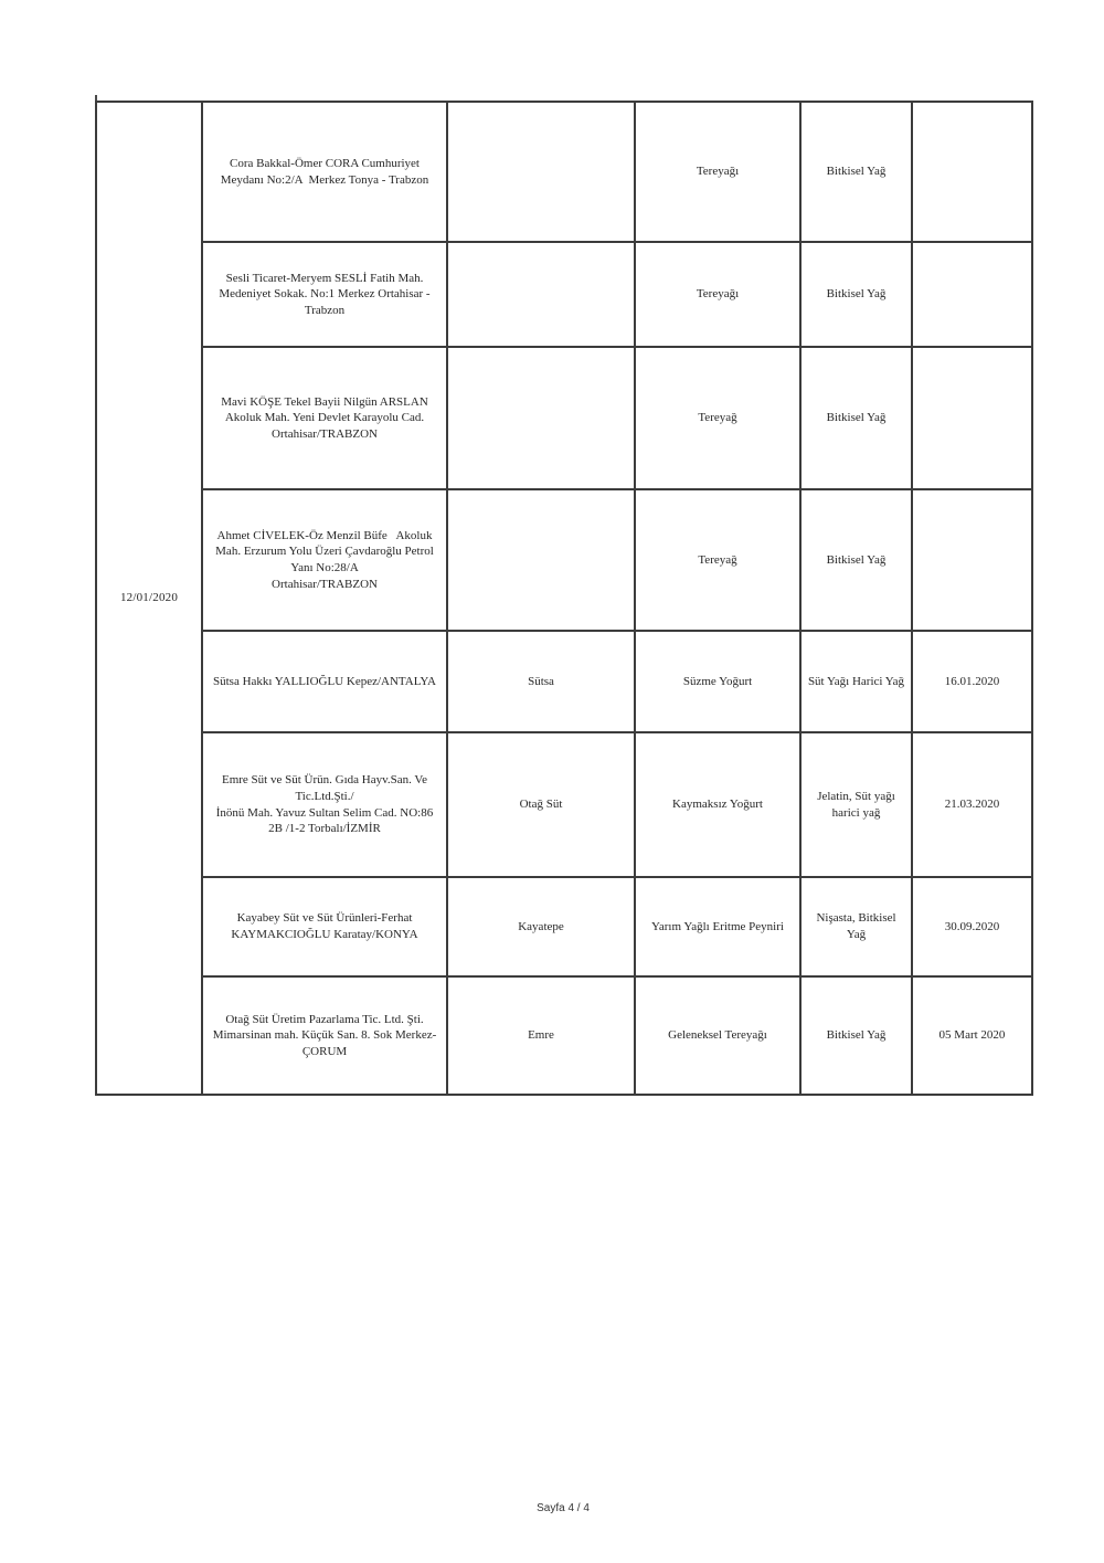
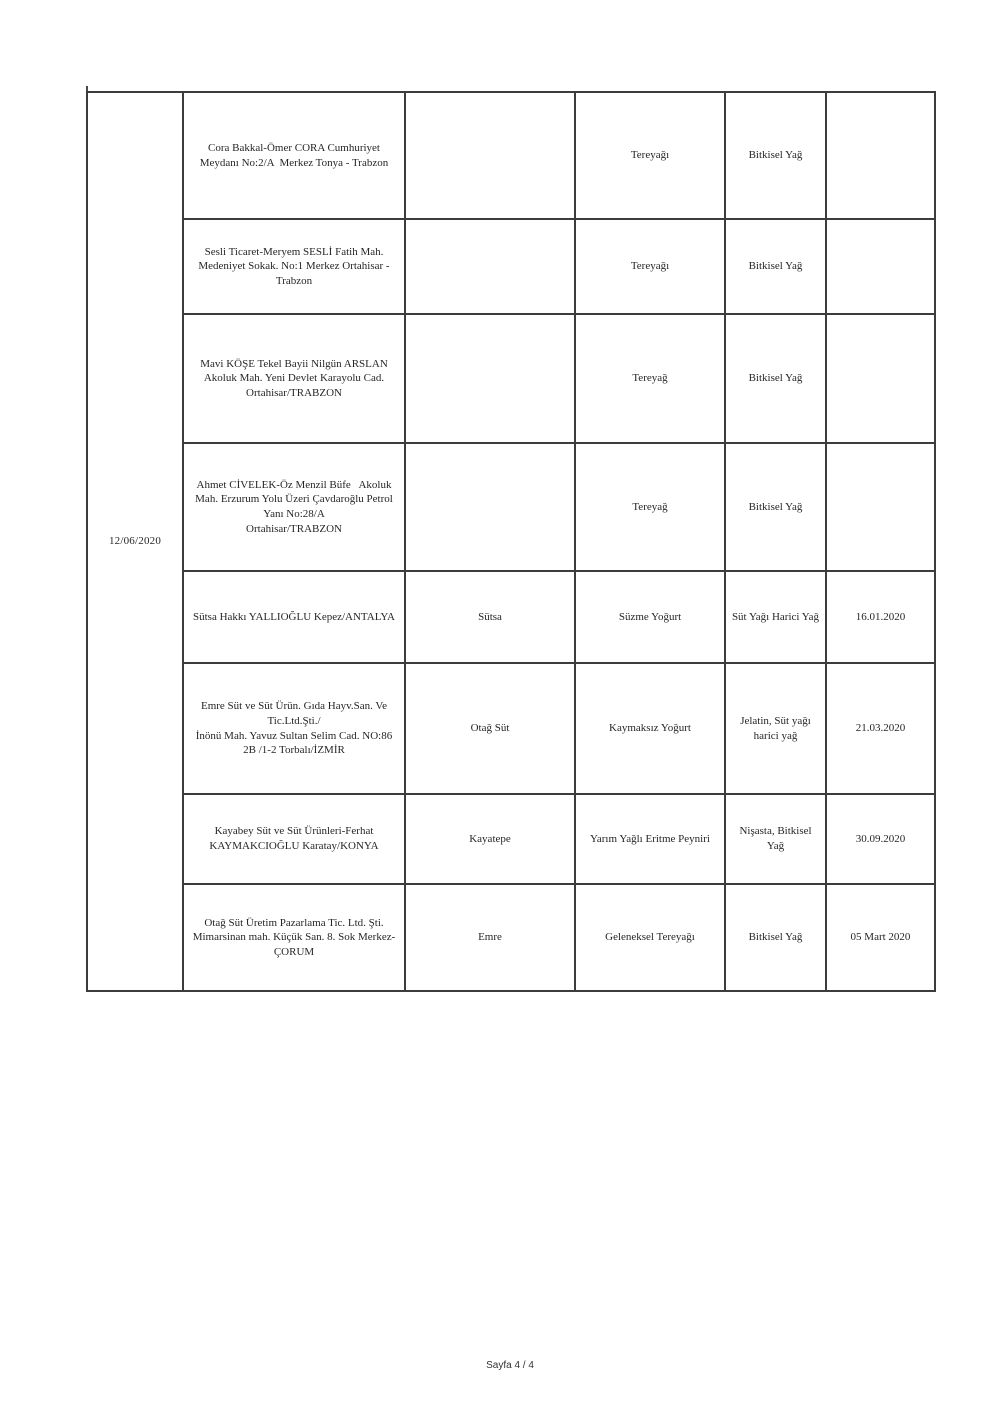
- 12/01/2020	Cora Bakkal-Ömer CORA Cumhuriyet Meydanı No:2/A Merkez Tonya - Trabzon		Tereyağı	Bitkisel Yağ
+ 12/06/2020	Cora Bakkal-Ömer CORA Cumhuriyet Meydanı No:2/A Merkez Tonya - Trabzon		Tereyağı	Bitkisel Yağ
  Sesli Ticaret-Meryem SESLİ Fatih Mah. Medeniyet Sokak. No:1 Merkez Ortahisar - Trabzon		Tereyağı	Bitkisel Yağ
  Mavi KÖŞE Tekel Bayii Nilgün ARSLAN Akoluk Mah. Yeni Devlet Karayolu Cad. Ortahisar/TRABZON		Tereyağ	Bitkisel Yağ
  Ahmet CİVELEK-Öz Menzil Büfe Akoluk Mah. Erzurum Yolu Üzeri Çavdaroğlu Petrol Yanı No:28/A Ortahisar/TRABZON		Tereyağ	Bitkisel Yağ
  Sütsa Hakkı YALLIOĞLU Kepez/ANTALYA	Sütsa	Süzme Yoğurt	Süt Yağı Harici Yağ	16.01.2020
  Emre Süt ve Süt Ürün. Gıda Hayv.San. Ve Tic.Ltd.Şti./ İnönü Mah. Yavuz Sultan Selim Cad. NO:86 2B /1-2 Torbalı/İZMİR	Otağ Süt	Kaymaksız Yoğurt	Jelatin, Süt yağı harici yağ	21.03.2020
  Kayabey Süt ve Süt Ürünleri-Ferhat KAYMAKCIOĞLU Karatay/KONYA	Kayatepe	Yarım Yağlı Eritme Peyniri	Nişasta, Bitkisel Yağ	30.09.2020
  Otağ Süt Üretim Pazarlama Tic. Ltd. Şti. Mimarsinan mah. Küçük San. 8. Sok Merkez- ÇORUM	Emre	Geleneksel Tereyağı	Bitkisel Yağ	05 Mart 2020
  Sayfa 4 / 4
